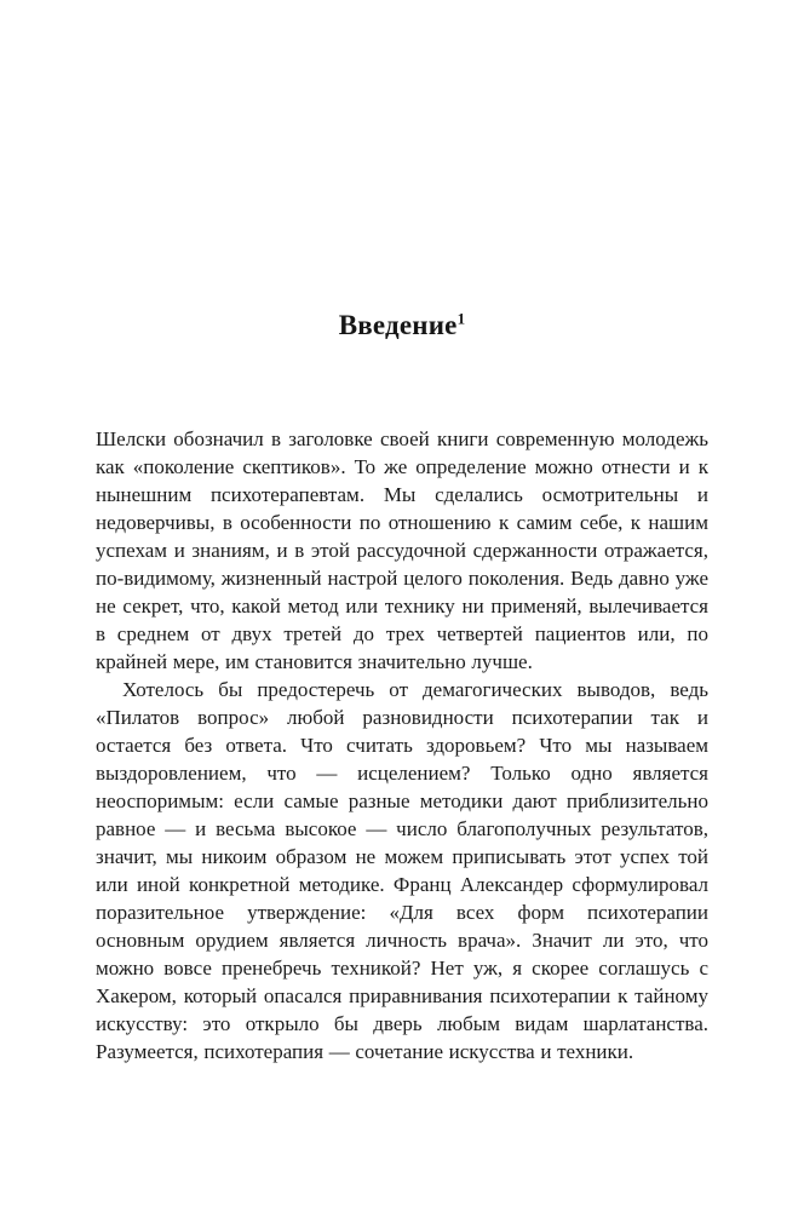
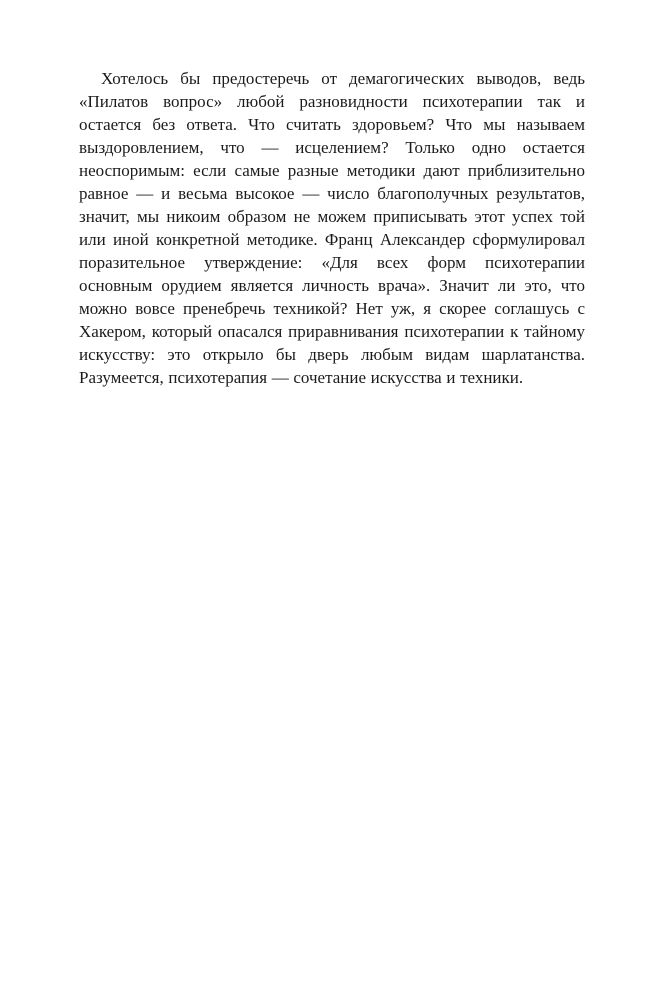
- Введение1
- Шелски обозначил в заголовке своей книги современную молодежь как «поколение скептиков». То же определение можно отнести и к нынешним психотерапевтам. Мы сделались осмотрительны и недоверчивы, в особенности по отношению к самим себе, к нашим успехам и знаниям, и в этой рассудочной сдержанности отражается, по-видимому, жизненный настрой целого поколения. Ведь давно уже не секрет, что, какой метод или технику ни применяй, вылечивается в среднем от двух третей до трех четвертей пациентов или, по крайней мере, им становится значительно лучше.
- Хотелось бы предостеречь от демагогических выводов, ведь «Пилатов вопрос» любой разновидности психотерапии так и остается без ответа. Что считать здоровьем? Что мы называем выздоровлением, что — исцелением? Только одно является неоспоримым: если самые разные методики дают приблизительно равное — и весьма высокое — число благополучных результатов, значит, мы никоим образом не можем приписывать этот успех той или иной конкретной методике. Франц Александер сформулировал поразительное утверждение: «Для всех форм психотерапии основным орудием является личность врача». Значит ли это, что можно вовсе пренебречь техникой? Нет уж, я скорее соглашусь с Хакером, который опасался приравнивания психотерапии к тайному искусству: это открыло бы дверь любым видам шарлатанства. Разумеется, психотерапия — сочетание искусства и техники.
+ Хотелось бы предостеречь от демагогических выводов, ведь «Пилатов вопрос» любой разновидности психотерапии так и остается без ответа. Что считать здоровьем? Что мы называем выздоровлением, что — исцелением? Только одно остается неоспоримым: если самые разные методики дают приблизительно равное — и весьма высокое — число благополучных результатов, значит, мы никоим образом не можем приписывать этот успех той или иной конкретной методике. Франц Александер сформулировал поразительное утверждение: «Для всех форм психотерапии основным орудием является личность врача». Значит ли это, что можно вовсе пренебречь техникой? Нет уж, я скорее соглашусь с Хакером, который опасался приравнивания психотерапии к тайному искусству: это открыло бы дверь любым видам шарлатанства. Разумеется, психотерапия — сочетание искусства и техники.
